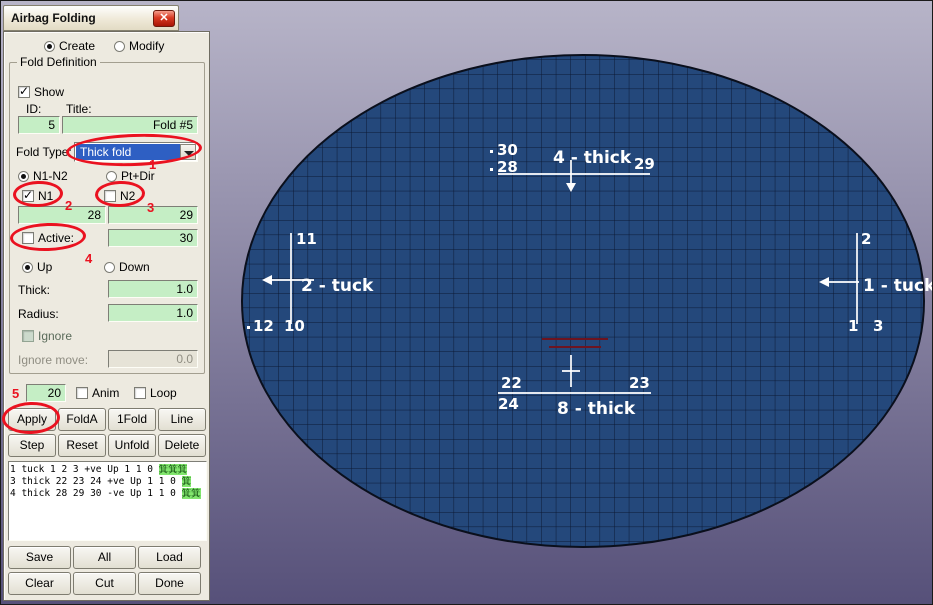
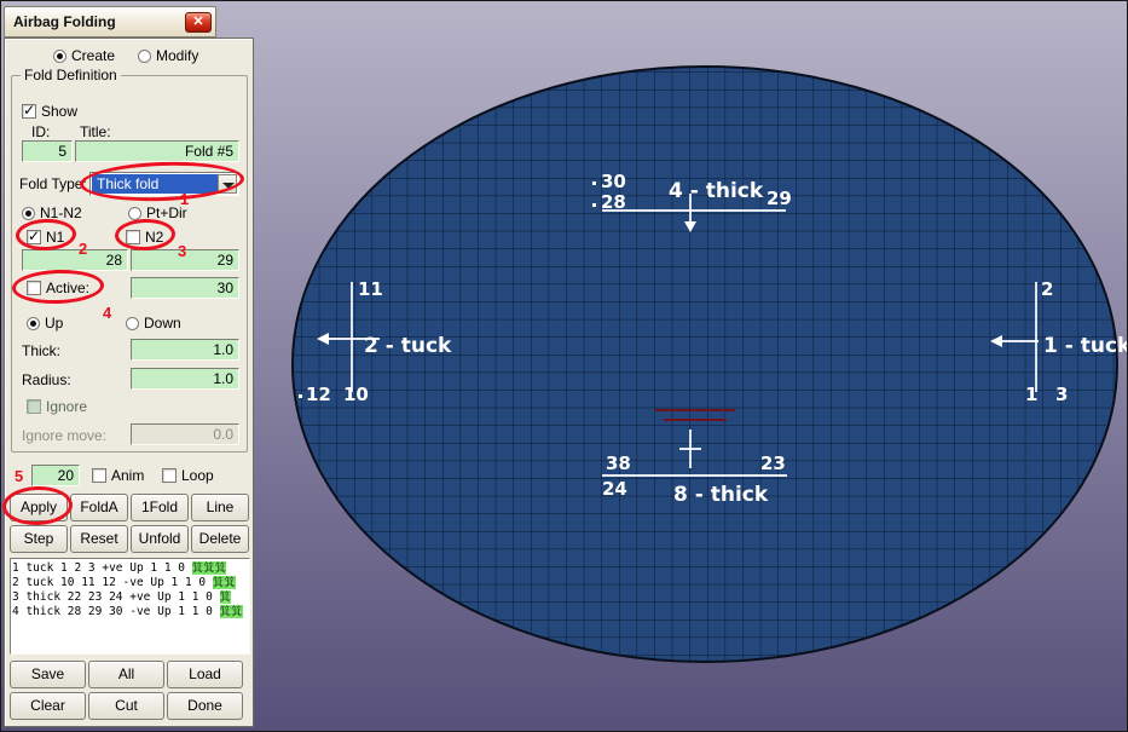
  30
  28
  4 - thick
  29
  11
  2 - tuck
  12
  10
  2
  1 - tuck
  1
  3
- 22
+ 38
  23
  24
  8 - thick
  Airbag Folding
  ✕
  Create
  Modify
  Fold Definition
  Show
  ID:
  Title:
  5
  Fold #5
  Fold Type:
  Thick fold
  N1-N2
  Pt+Dir
  N1
  N2
  28
  29
  Active:
  30
  Up
  Down
  Thick:
  1.0
  Radius:
  1.0
  Ignore
  Ignore move:
  0.0
  5
  20
  Anim
  Loop
  Apply
  FoldA
  1Fold
  Line
  Step
  Reset
  Unfold
  Delete
  1 tuck 1 2 3 +ve Up 1 1 0 箕箕箕
+ 2 tuck 10 11 12 -ve Up 1 1 0 箕箕
  3 thick 22 23 24 +ve Up 1 1 0 箕
  4 thick 28 29 30 -ve Up 1 1 0 箕箕
  Save
  All
  Load
  Clear
  Cut
  Done
  1
  2
  3
  4
